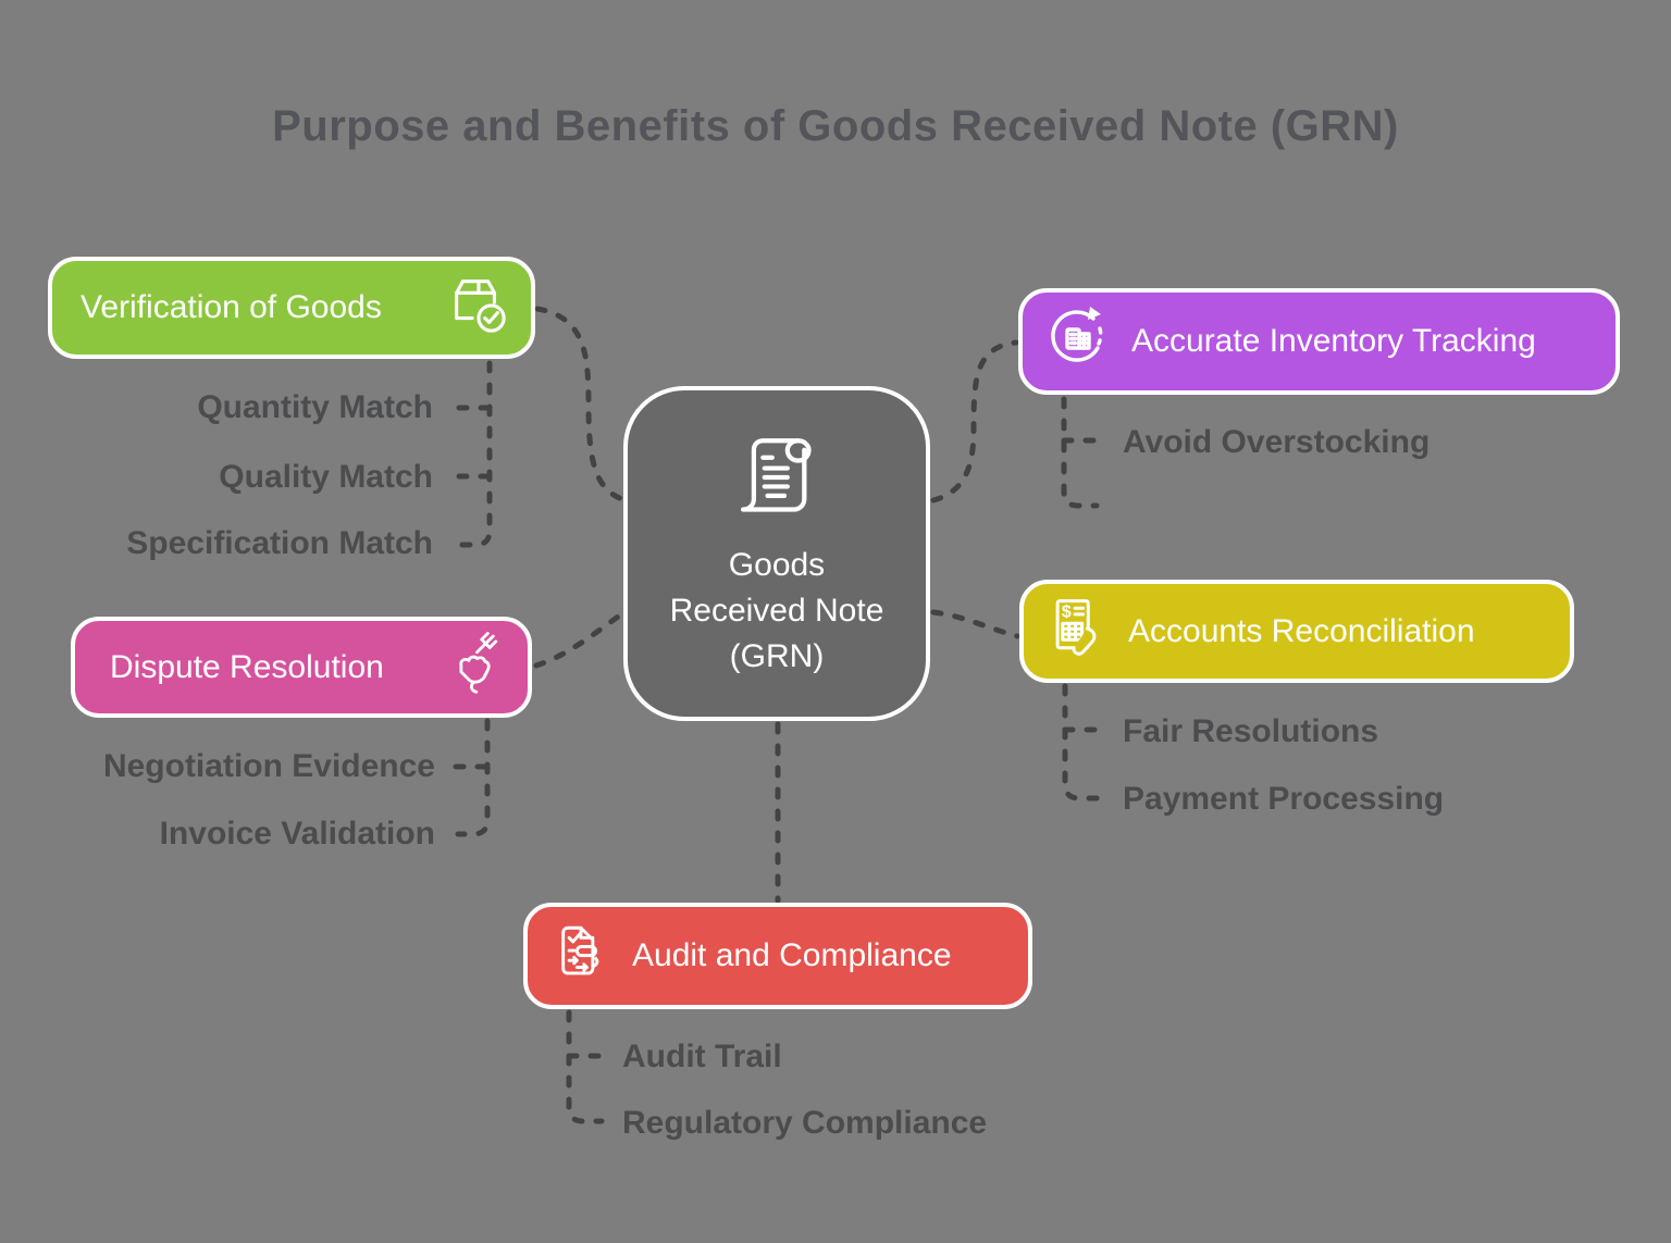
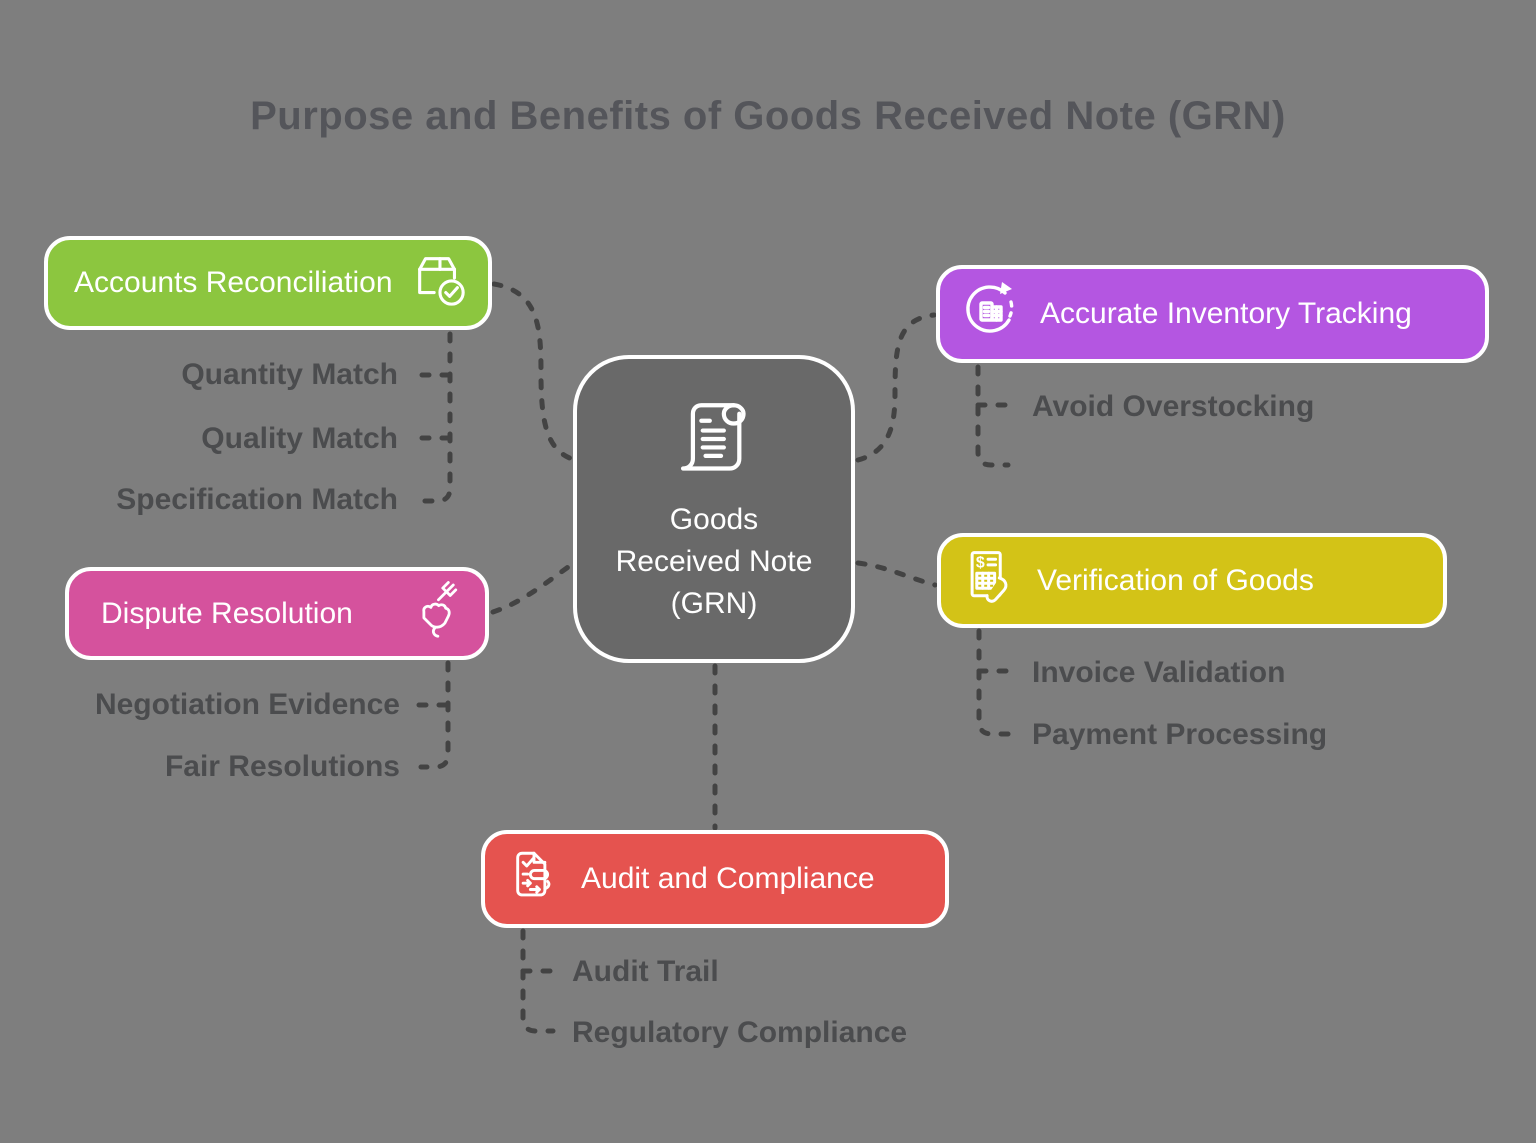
  Purpose and Benefits of Goods Received Note (GRN)
  Goods Received Note (GRN)
- Verification of Goods
+ Accounts Reconciliation
  Quantity Match
  Quality Match
  Specification Match
  Dispute Resolution
  Negotiation Evidence
- Invoice Validation
+ Fair Resolutions
  Accurate Inventory Tracking
  Avoid Overstocking
  $
- Accounts Reconciliation
+ Verification of Goods
- Fair Resolutions
+ Invoice Validation
  Payment Processing
  Audit and Compliance
  Audit Trail
  Regulatory Compliance
